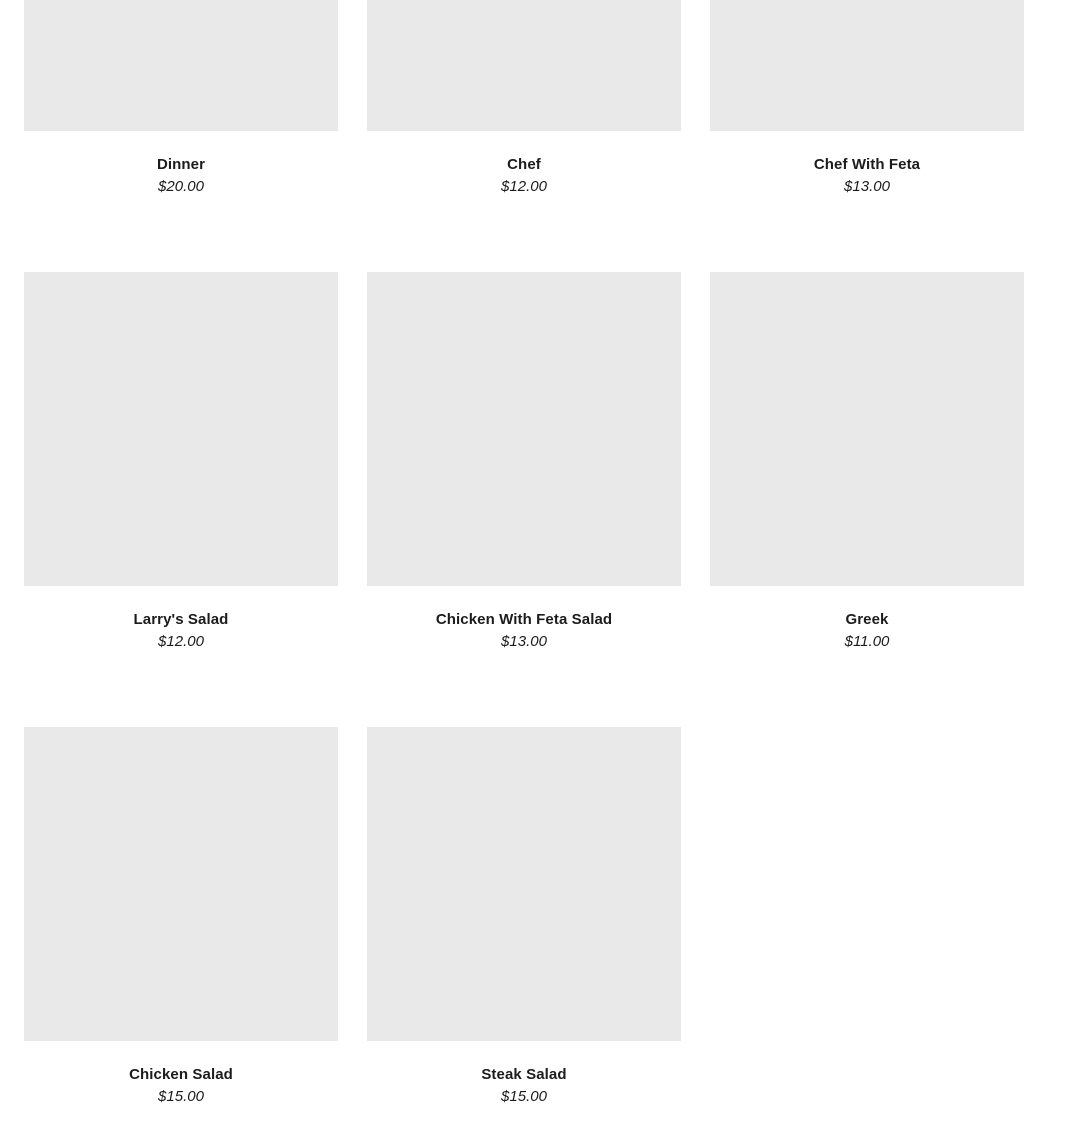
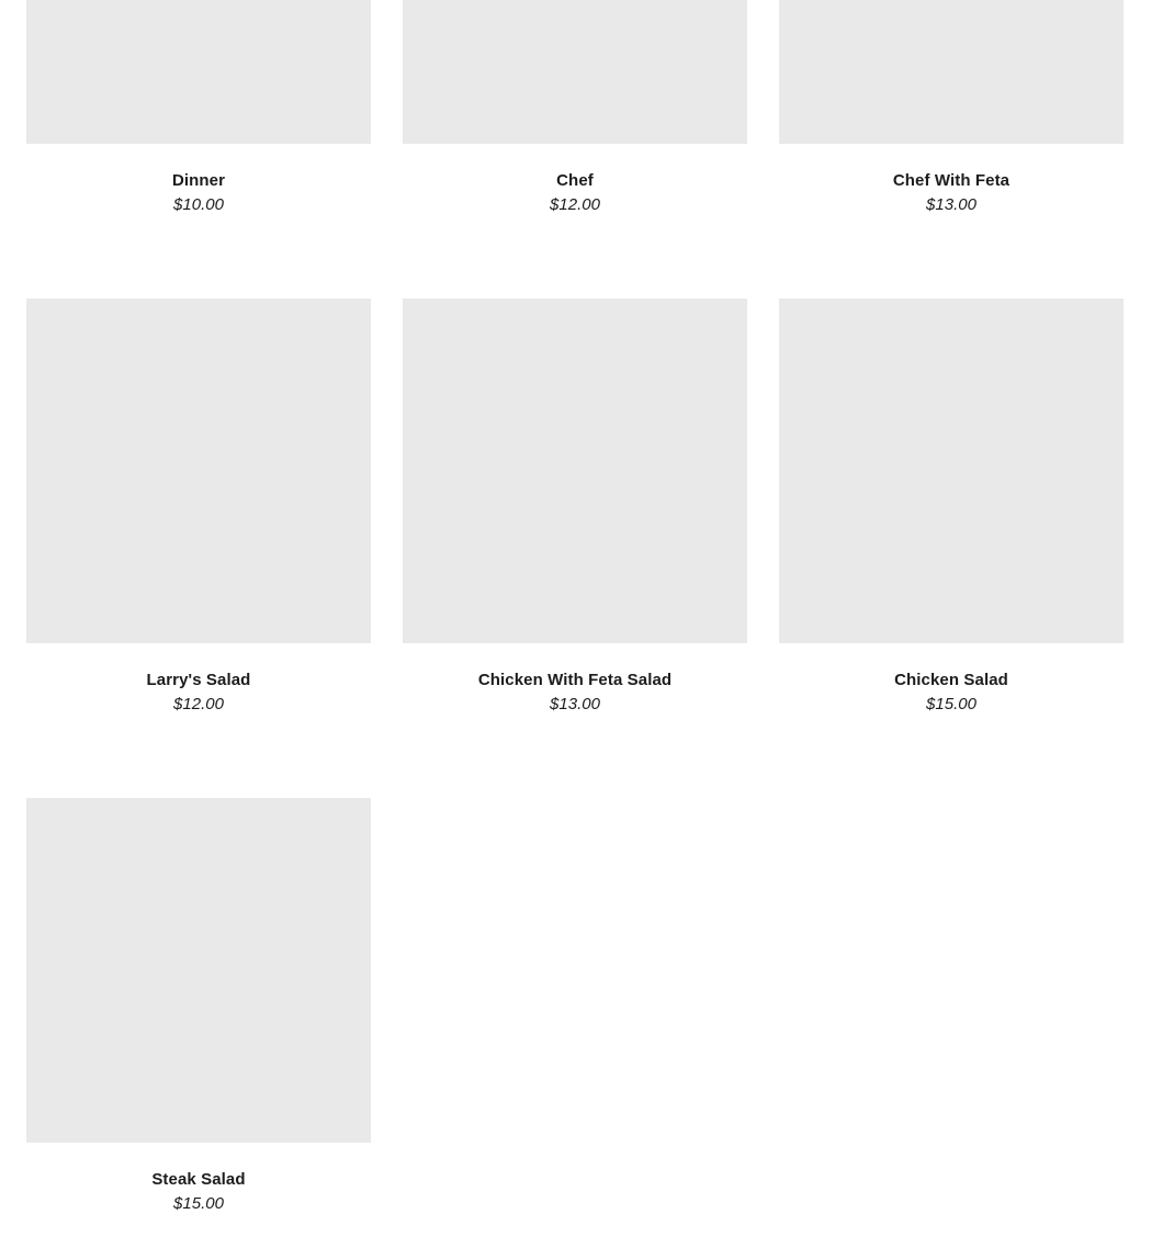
  Dinner
- $20.00
+ $10.00
  Chef
  $12.00
  Chef With Feta
  $13.00
  Larry's Salad
  $12.00
  Chicken With Feta Salad
  $13.00
- Greek
- $11.00
  Chicken Salad
  $15.00
  Steak Salad
  $15.00
